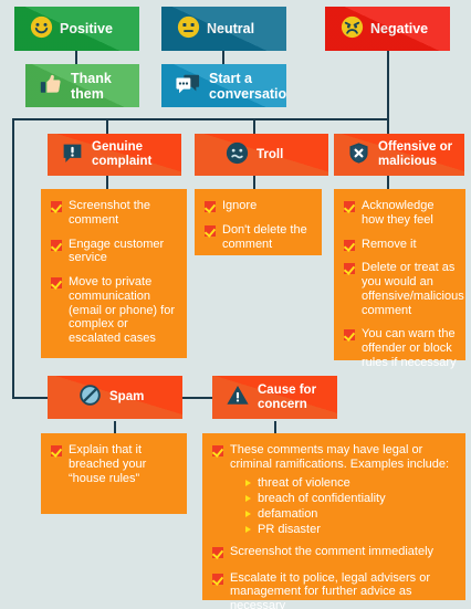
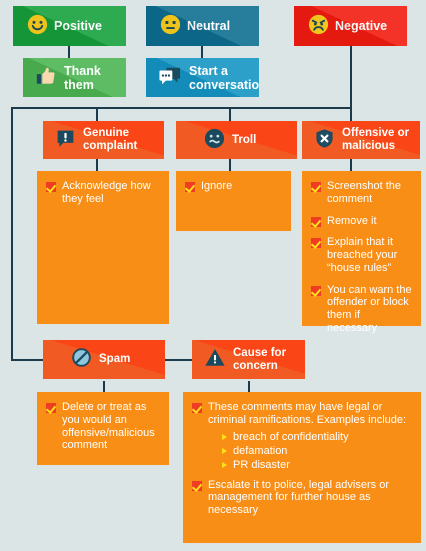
  Thank
  them
  Start a
  conversatio
  Genuine
  complaint
- Screenshot the comment
+ Acknowledge how they feel
- Engage customer service
- Move to private communication (email or phone) for complex or escalated cases
  Troll
  Ignore
- Don't delete the comment
  Offensive or
  malicious
- Acknowledge how they feel
+ Screenshot the comment
  Remove it
- Delete or treat as you would an offensive/malicious comment
+ Explain that it breached your “house rules”
- You can warn the offender or block rules if necessary
+ You can warn the offender or block them if necessary
  Spam
- Explain that it breached your “house rules”
+ Delete or treat as you would an offensive/malicious comment
  Cause for
  concern
  These comments may have legal or criminal ramifications. Examples include:
- threat of violence
  breach of confidentiality
  defamation
  PR disaster
- Screenshot the comment immediately
- Escalate it to police, legal advisers or management for further advice as necessary
+ Escalate it to police, legal advisers or management for further house as necessary
